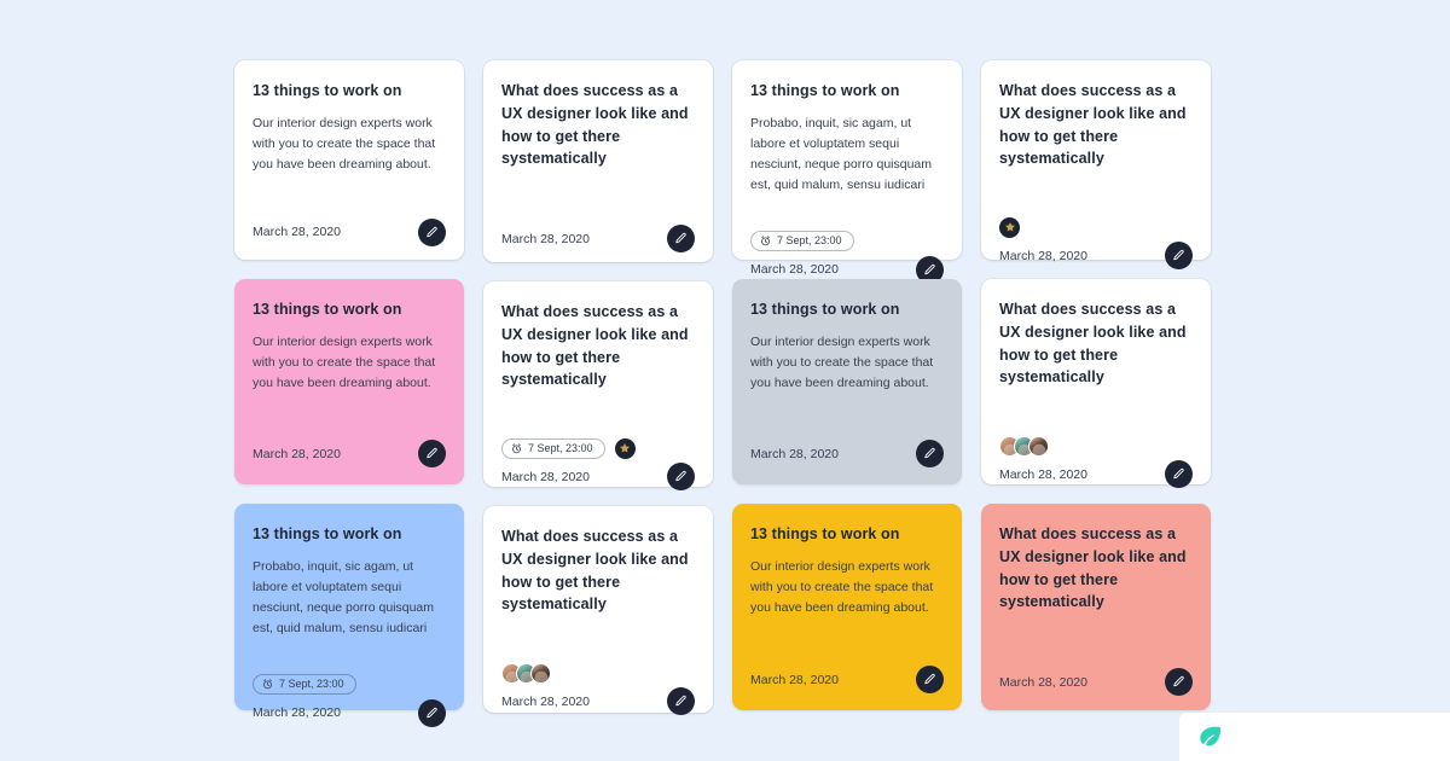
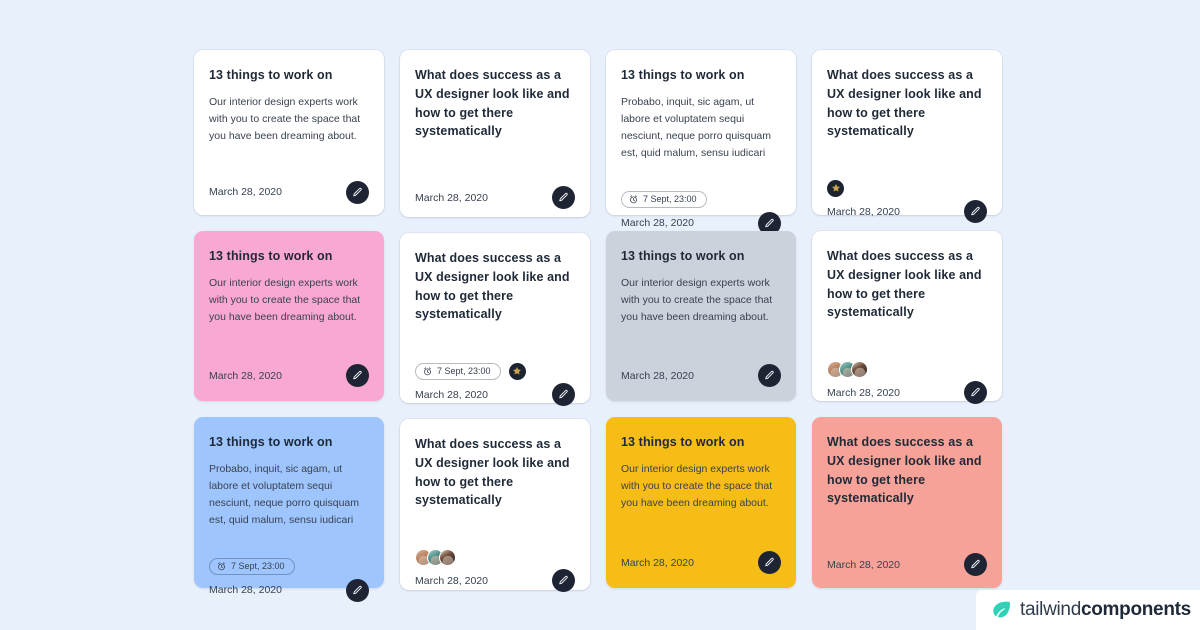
  13 things to work on
  Our interior design experts work with you to create the space that you have been dreaming about.
  March 28, 2020
  13 things to work on
  Our interior design experts work with you to create the space that you have been dreaming about.
  March 28, 2020
  13 things to work on
  Probabo, inquit, sic agam, ut labore et voluptatem sequi nesciunt, neque porro quisquam est, quid malum, sensu iudicari
  7 Sept, 23:00
  March 28, 2020
  What does success as a UX designer look like and how to get there systematically
  March 28, 2020
  What does success as a UX designer look like and how to get there systematically
  7 Sept, 23:00
  March 28, 2020
  What does success as a UX designer look like and how to get there systematically
  March 28, 2020
  13 things to work on
  Probabo, inquit, sic agam, ut labore et voluptatem sequi nesciunt, neque porro quisquam est, quid malum, sensu iudicari
  7 Sept, 23:00
  March 28, 2020
  13 things to work on
  Our interior design experts work with you to create the space that you have been dreaming about.
  March 28, 2020
  13 things to work on
  Our interior design experts work with you to create the space that you have been dreaming about.
  March 28, 2020
  What does success as a UX designer look like and how to get there systematically
  March 28, 2020
  What does success as a UX designer look like and how to get there systematically
  March 28, 2020
  What does success as a UX designer look like and how to get there systematically
  March 28, 2020
+ tailwindcomponents
